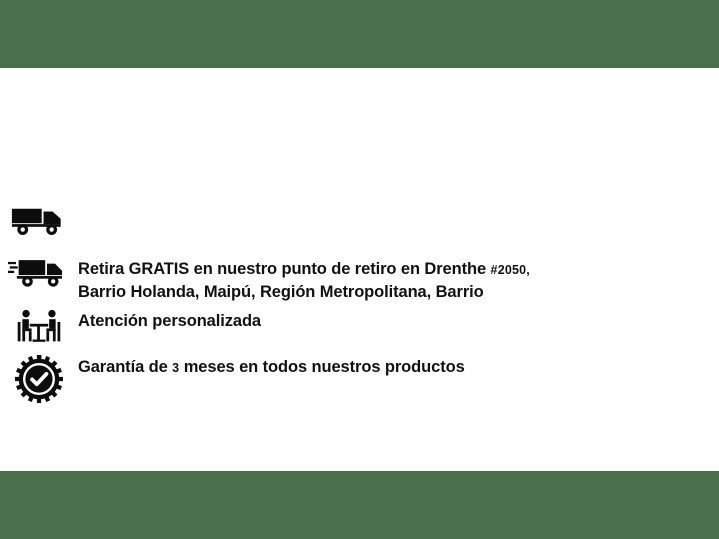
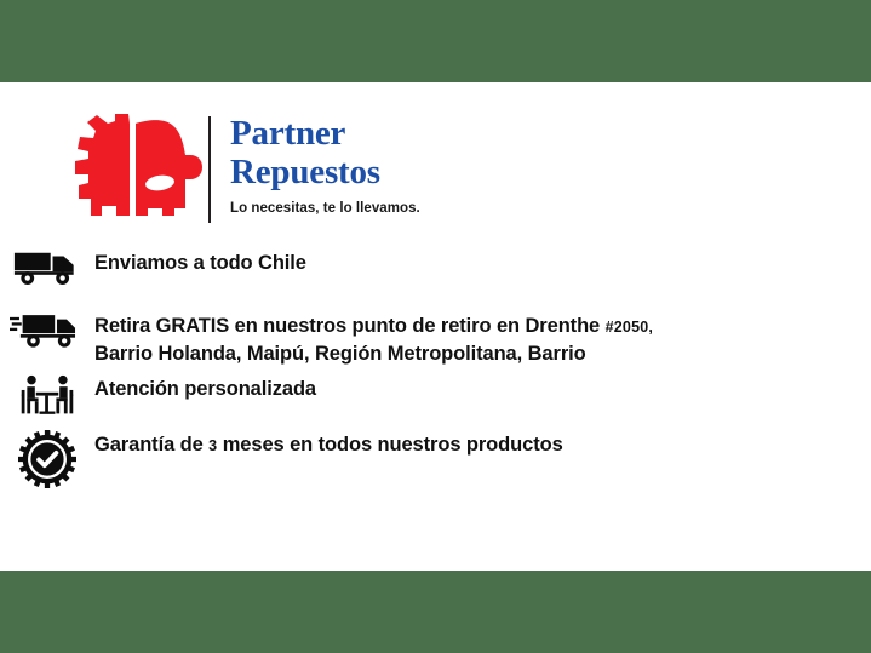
+ Partner
+ Repuestos
+ Lo necesitas, te lo llevamos.
+ Enviamos a todo Chile
- Retira GRATIS en nuestro punto de retiro en Drenthe #2050,
+ Retira GRATIS en nuestros punto de retiro en Drenthe #2050,
  Barrio Holanda, Maipú, Región Metropolitana, Barrio
  Atención personalizada
  Garantía de 3 meses en todos nuestros productos
